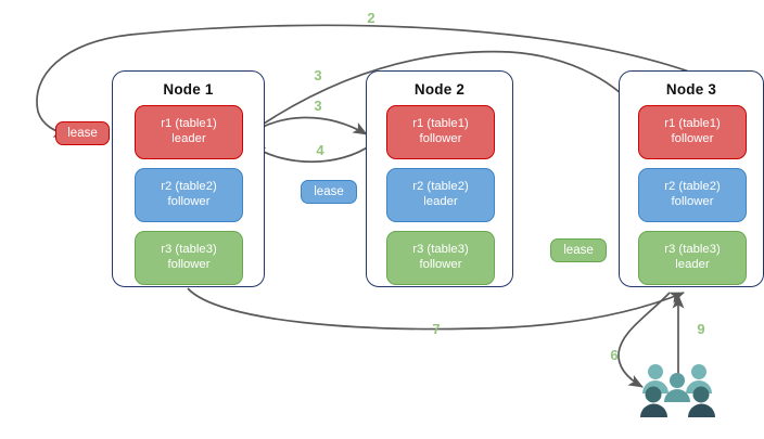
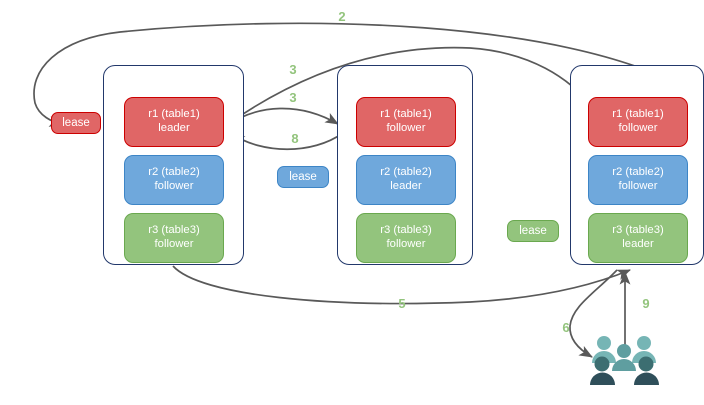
- Node 1
  r1 (table1)
  leader
  r2 (table2)
  follower
  r3 (table3)
  follower
- Node 2
  r1 (table1)
  follower
  r2 (table2)
  leader
  r3 (table3)
  follower
- Node 3
  r1 (table1)
  follower
  r2 (table2)
  follower
  r3 (table3)
  leader
  lease
  lease
  lease
  9
  2
  3
  3
- 4
+ 8
- 7
+ 5
  6
